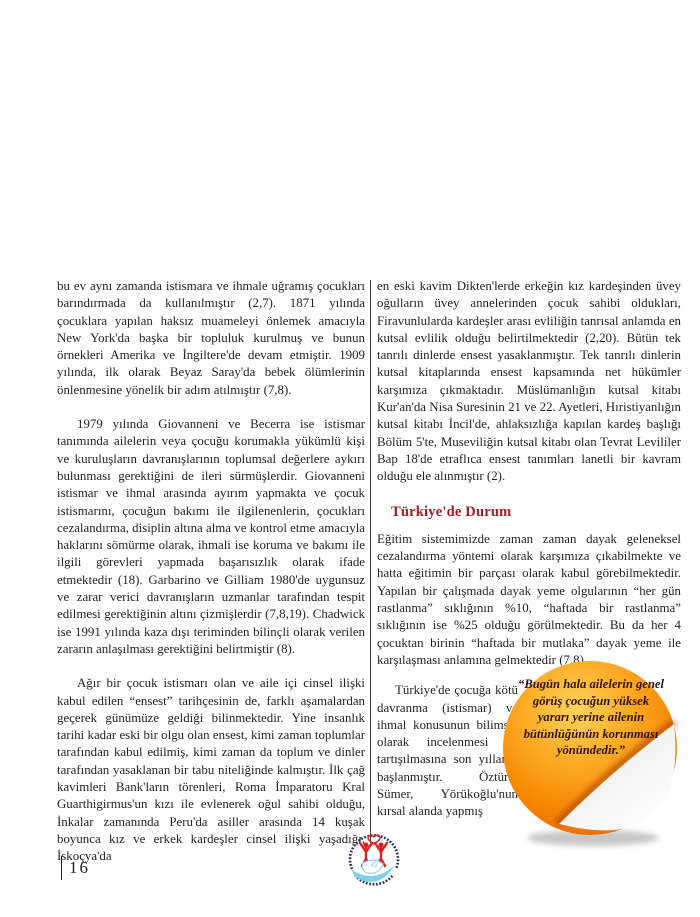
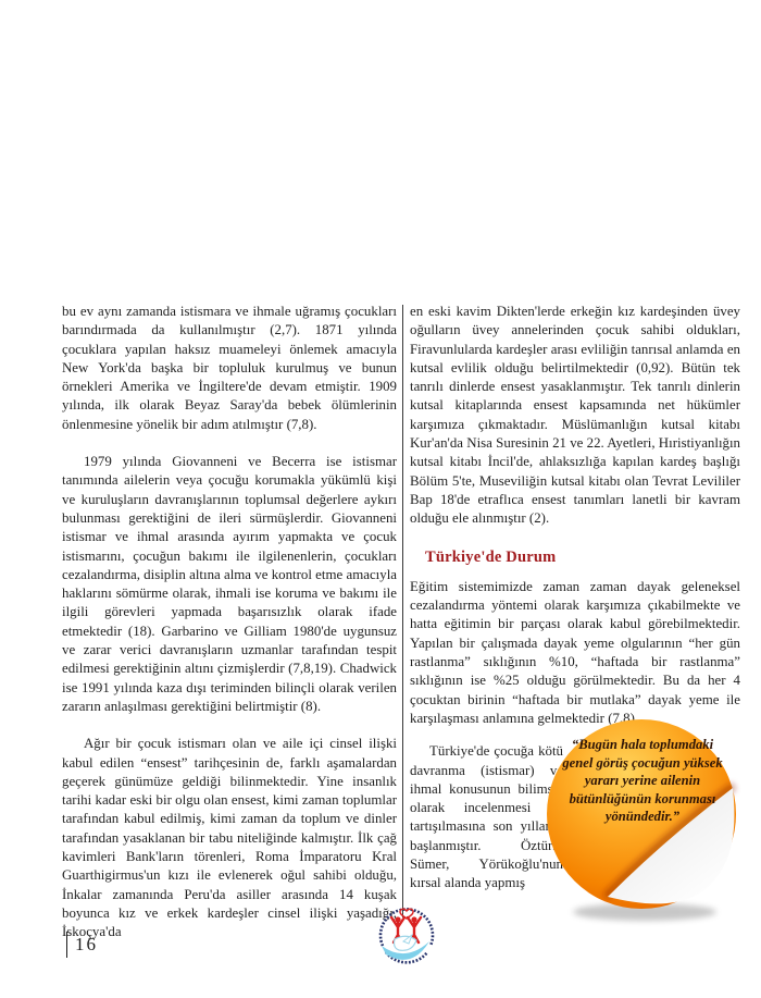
  bu ev aynı zamanda istismara ve ihmale uğramış çocukları barındırmada da kullanılmıştır (2,7). 1871 yılında çocuklara yapılan haksız muameleyi önlemek amacıyla New York'da başka bir topluluk kurulmuş ve bunun örnekleri Amerika ve İngiltere'de devam etmiştir. 1909 yılında, ilk olarak Beyaz Saray'da bebek ölümlerinin önlenmesine yönelik bir adım atılmıştır (7,8).
  1979 yılında Giovanneni ve Becerra ise istismar tanımında ailelerin veya çocuğu korumakla yükümlü kişi ve kuruluşların davranışlarının toplumsal değerlere aykırı bulunması gerektiğini de ileri sürmüşlerdir. Giovanneni istismar ve ihmal arasında ayırım yapmakta ve çocuk istismarını, çocuğun bakımı ile ilgilenenlerin, çocukları cezalandırma, disiplin altına alma ve kontrol etme amacıyla haklarını sömürme olarak, ihmali ise koruma ve bakımı ile ilgili görevleri yapmada başarısızlık olarak ifade etmektedir (18). Garbarino ve Gilliam 1980'de uygunsuz ve zarar verici davranışların uzmanlar tarafından tespit edilmesi gerektiğinin altını çizmişlerdir (7,8,19). Chadwick ise 1991 yılında kaza dışı teriminden bilinçli olarak verilen zararın anlaşılması gerektiğini belirtmiştir (8).
  Ağır bir çocuk istismarı olan ve aile içi cinsel ilişki kabul edilen “ensest” tarihçesinin de, farklı aşamalardan geçerek günümüze geldiği bilinmektedir. Yine insanlık tarihi kadar eski bir olgu olan ensest, kimi zaman toplumlar tarafından kabul edilmiş, kimi zaman da toplum ve dinler tarafından yasaklanan bir tabu niteliğinde kalmıştır. İlk çağ kavimleri Bank'ların törenleri, Roma İmparatoru Kral Guarthigirmus'un kızı ile evlenerek oğul sahibi olduğu, İnkalar zamanında Peru'da asiller arasında 14 kuşak boyunca kız ve erkek kardeşler cinsel ilişki yaşadığı, İskoçya'da
- en eski kavim Dikten'lerde erkeğin kız kardeşinden üvey oğulların üvey annelerinden çocuk sahibi oldukları, Firavunlularda kardeşler arası evliliğin tanrısal anlamda en kutsal evlilik olduğu belirtilmektedir (2,20). Bütün tek tanrılı dinlerde ensest yasaklanmıştır. Tek tanrılı dinlerin kutsal kitaplarında ensest kapsamında net hükümler karşımıza çıkmaktadır. Müslümanlığın kutsal kitabı Kur'an'da Nisa Suresinin 21 ve 22. Ayetleri, Hıristiyanlığın kutsal kitabı İncil'de, ahlaksızlığa kapılan kardeş başlığı Bölüm 5'te, Museviliğin kutsal kitabı olan Tevrat Levililer Bap 18'de etraflıca ensest tanımları lanetli bir kavram olduğu ele alınmıştır (2).
+ en eski kavim Dikten'lerde erkeğin kız kardeşinden üvey oğulların üvey annelerinden çocuk sahibi oldukları, Firavunlularda kardeşler arası evliliğin tanrısal anlamda en kutsal evlilik olduğu belirtilmektedir (0,92). Bütün tek tanrılı dinlerde ensest yasaklanmıştır. Tek tanrılı dinlerin kutsal kitaplarında ensest kapsamında net hükümler karşımıza çıkmaktadır. Müslümanlığın kutsal kitabı Kur'an'da Nisa Suresinin 21 ve 22. Ayetleri, Hıristiyanlığın kutsal kitabı İncil'de, ahlaksızlığa kapılan kardeş başlığı Bölüm 5'te, Museviliğin kutsal kitabı olan Tevrat Levililer Bap 18'de etraflıca ensest tanımları lanetli bir kavram olduğu ele alınmıştır (2).
  Türkiye'de Durum
  Eğitim sistemimizde zaman zaman dayak geleneksel cezalandırma yöntemi olarak karşımıza çıkabilmekte ve hatta eğitimin bir parçası olarak kabul görebilmektedir. Yapılan bir çalışmada dayak yeme olgularının “her gün rastlanma” sıklığının %10, “haftada bir rastlanma” sıklığının ise %25 olduğu görülmektedir. Bu da her 4 çocuktan birinin “haftada bir mutlaka” dayak yeme ile karşılaşması anlamına gelmektedir (7,8).
  Türkiye'de çocuğa kötü davranma (istismar) v ihmal konusunun bilim olarak incelenmesi tartışılmasına son yıllar başlanmıştır. Öztür Sümer, Yörükoğlu'nun kırsal alanda yapmış
- “Bugün hala ailelerin genel görüş çocuğun yüksek yararı yerine ailenin bütünlüğünün korunması yönündedir.”
+ “Bugün hala toplumdaki genel görüş çocuğun yüksek yararı yerine ailenin bütünlüğünün korunması yönündedir.”
  16
